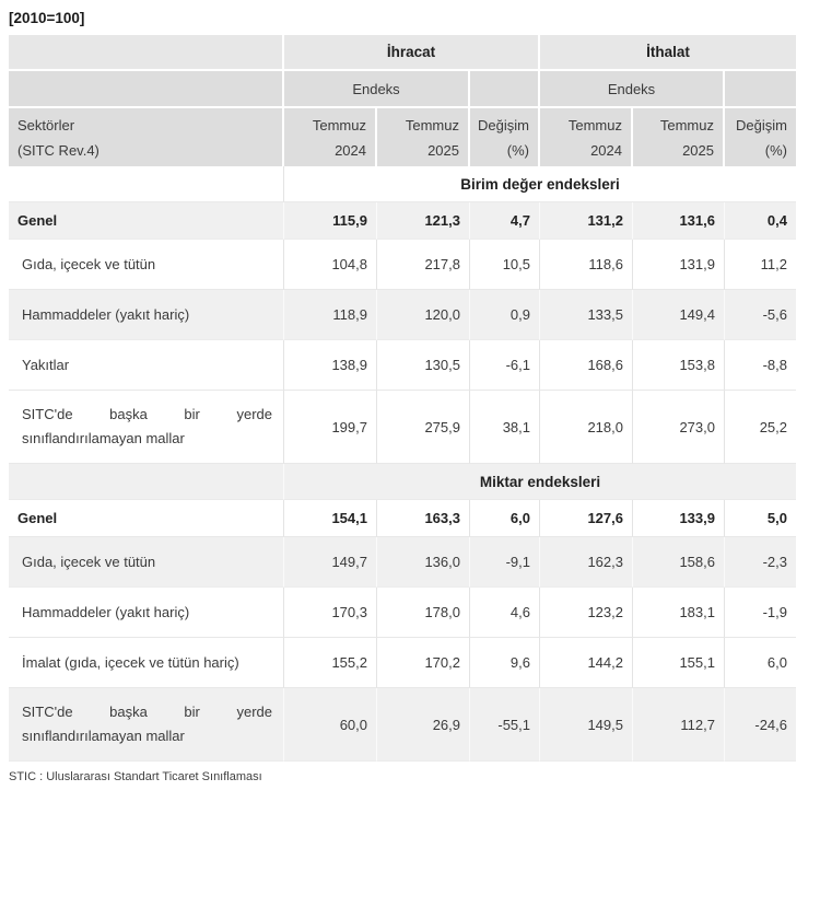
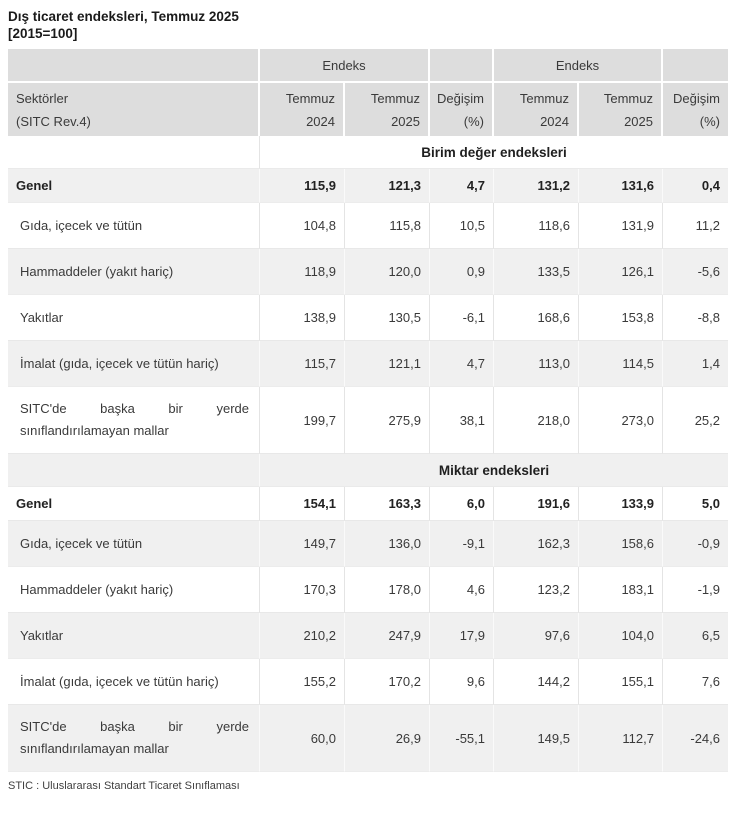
+ Dış ticaret endeksleri, Temmuz 2025
- [2010=100]
+ [2015=100]
- 	İhracat	İthalat
  	Endeks		Endeks
  Sektörler (SITC Rev.4)	Temmuz2024	Temmuz2025	Değişim(%)	Temmuz2024	Temmuz2025	Değişim(%)
  	Birim değer endeksleri
  Genel	115,9	121,3	4,7	131,2	131,6	0,4
- Gıda, içecek ve tütün	104,8	217,8	10,5	118,6	131,9	11,2
+ Gıda, içecek ve tütün	104,8	115,8	10,5	118,6	131,9	11,2
- Hammaddeler (yakıt hariç)	118,9	120,0	0,9	133,5	149,4	-5,6
+ Hammaddeler (yakıt hariç)	118,9	120,0	0,9	133,5	126,1	-5,6
  Yakıtlar	138,9	130,5	-6,1	168,6	153,8	-8,8
+ İmalat (gıda, içecek ve tütün hariç)	115,7	121,1	4,7	113,0	114,5	1,4
  SITC'de başka bir yerde sınıflandırılamayan mallar	199,7	275,9	38,1	218,0	273,0	25,2
  	Miktar endeksleri
- Genel	154,1	163,3	6,0	127,6	133,9	5,0
+ Genel	154,1	163,3	6,0	191,6	133,9	5,0
- Gıda, içecek ve tütün	149,7	136,0	-9,1	162,3	158,6	-2,3
+ Gıda, içecek ve tütün	149,7	136,0	-9,1	162,3	158,6	-0,9
  Hammaddeler (yakıt hariç)	170,3	178,0	4,6	123,2	183,1	-1,9
+ Yakıtlar	210,2	247,9	17,9	97,6	104,0	6,5
- İmalat (gıda, içecek ve tütün hariç)	155,2	170,2	9,6	144,2	155,1	6,0
+ İmalat (gıda, içecek ve tütün hariç)	155,2	170,2	9,6	144,2	155,1	7,6
  SITC'de başka bir yerde sınıflandırılamayan mallar	60,0	26,9	-55,1	149,5	112,7	-24,6
  STIC : Uluslararası Standart Ticaret Sınıflaması
